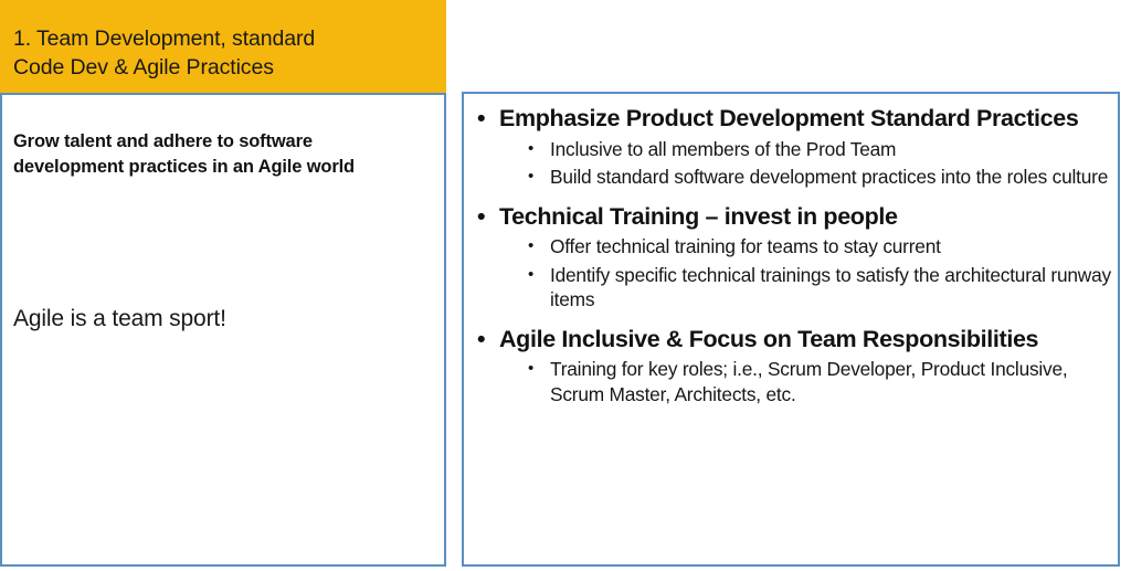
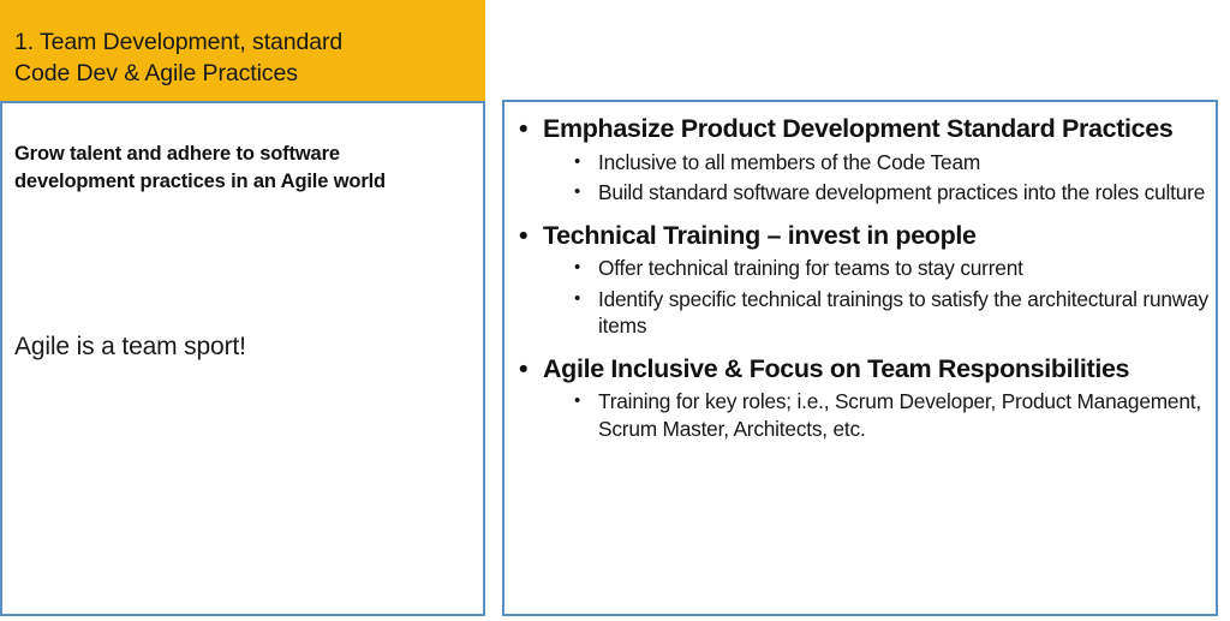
  1. Team Development, standard
  Code Dev & Agile Practices
  Grow talent and adhere to software development practices in an Agile world
  Agile is a team sport!
  •
  Emphasize Product Development Standard Practices
  •
- Inclusive to all members of the Prod Team
+ Inclusive to all members of the Code Team
  •
  Build standard software development practices into the roles culture
  •
  Technical Training – invest in people
  •
  Offer technical training for teams to stay current
  •
  Identify specific technical trainings to satisfy the architectural runway items
  •
  Agile Inclusive & Focus on Team Responsibilities
  •
- Training for key roles; i.e., Scrum Developer, Product Inclusive, Scrum Master, Architects, etc.
+ Training for key roles; i.e., Scrum Developer, Product Management, Scrum Master, Architects, etc.
